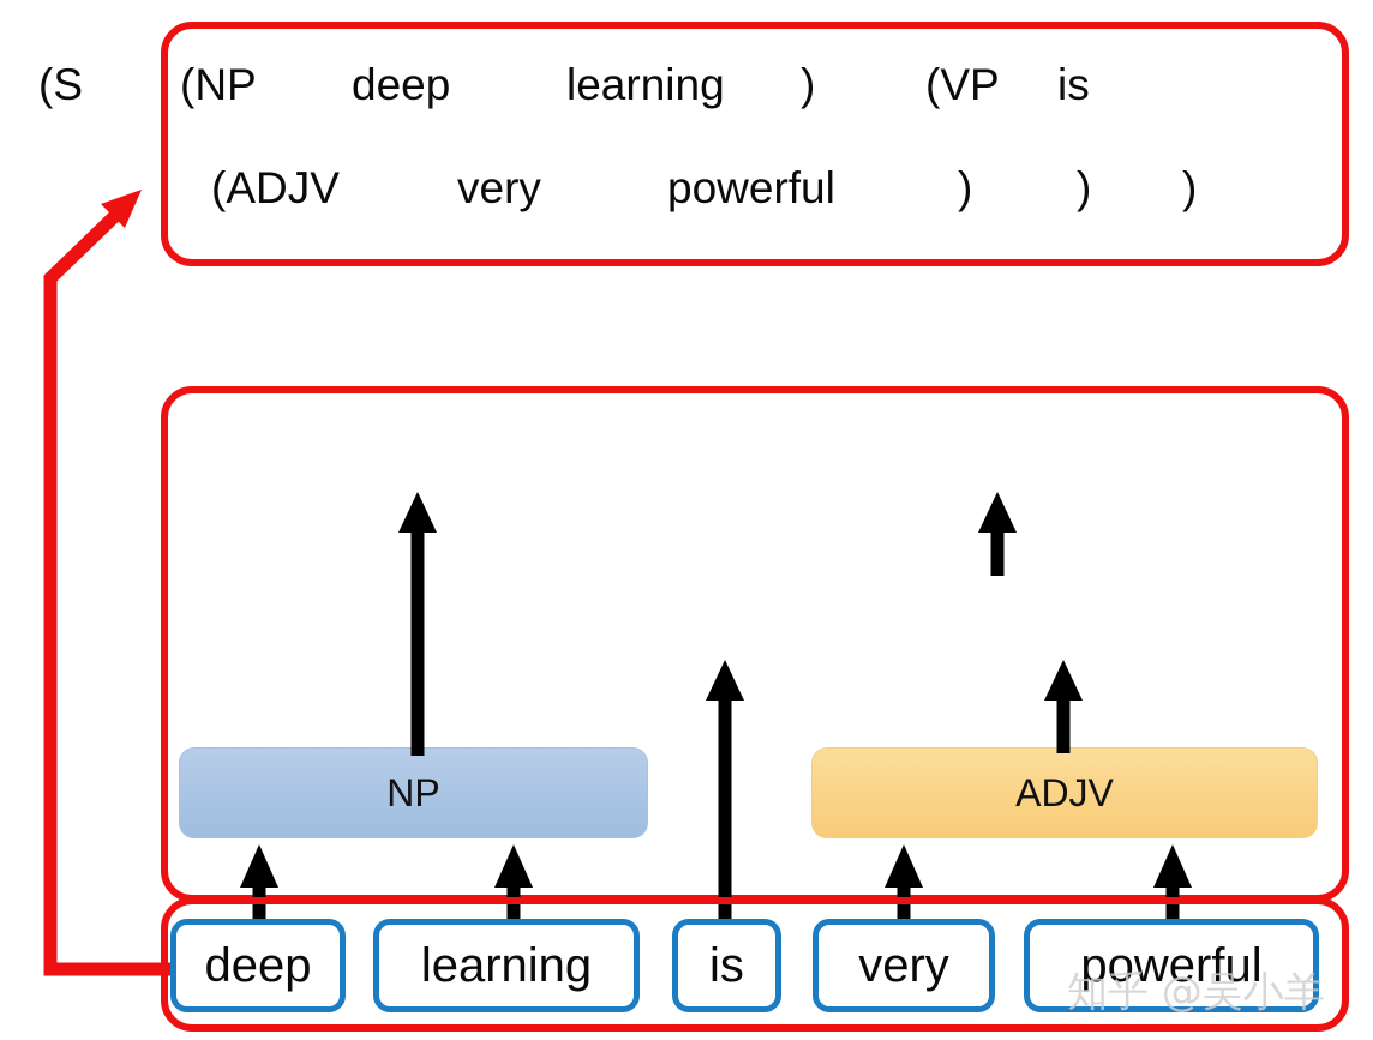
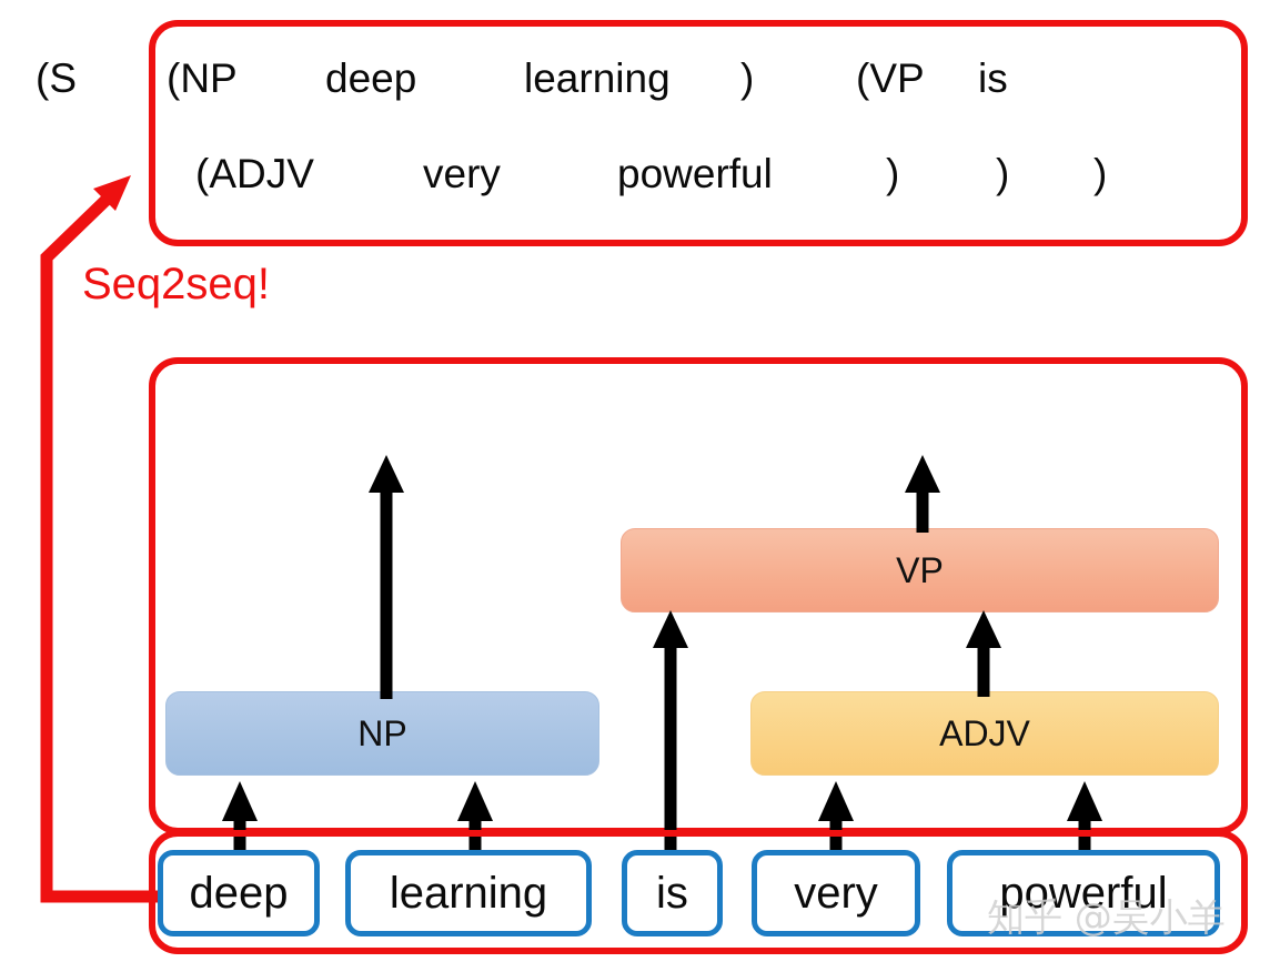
  (S
  (NP
  deep
  learning
  )
  (VP
  is
  (ADJV
  very
  powerful
  )
  )
  )
+ Seq2seq!
+ VP
  NP
  ADJV
  deep
  learning
  is
  very
  powerful
  知乎 @吴小羊
